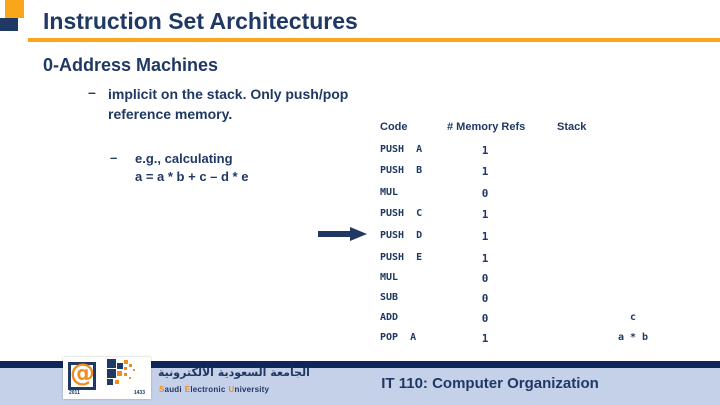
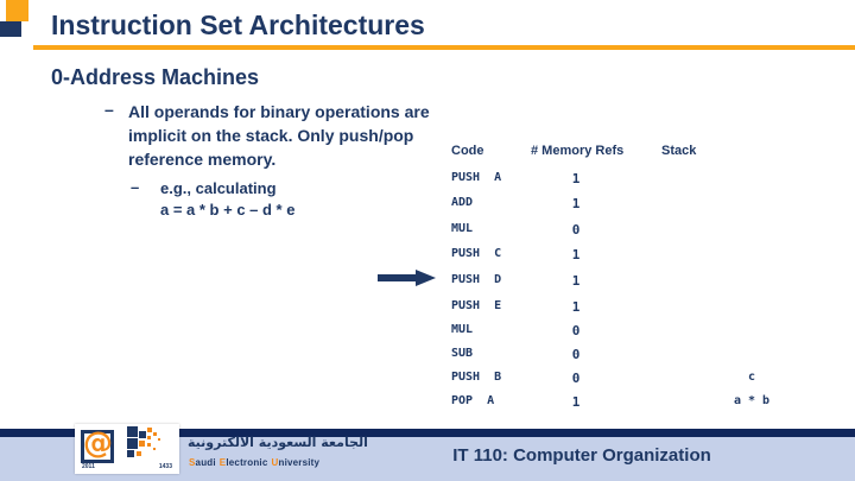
  Instruction Set Architectures
  0-Address Machines
  –
+ All operands for binary operations are
  implicit on the stack. Only push/pop
  reference memory.
  –
  e.g., calculating
  a = a * b + c – d * e
  Code
  # Memory Refs
  Stack
  PUSH A
  1
- PUSH B
+ ADD
  1
  MUL
  0
  PUSH C
  1
  PUSH D
  1
  PUSH E
  1
  MUL
  0
  SUB
  0
- ADD
+ PUSH B
  0
  c
  POP A
  1
  a * b
  @
  الجامعة السعودية الالكترونية
  Saudi Electronic University
  IT 110: Computer Organization
